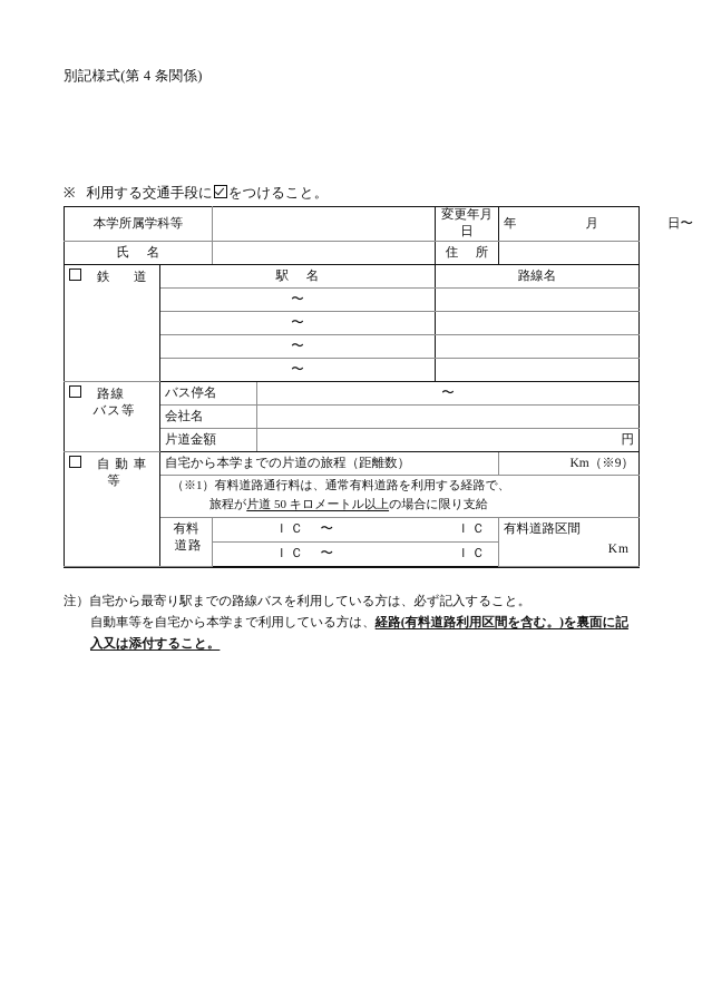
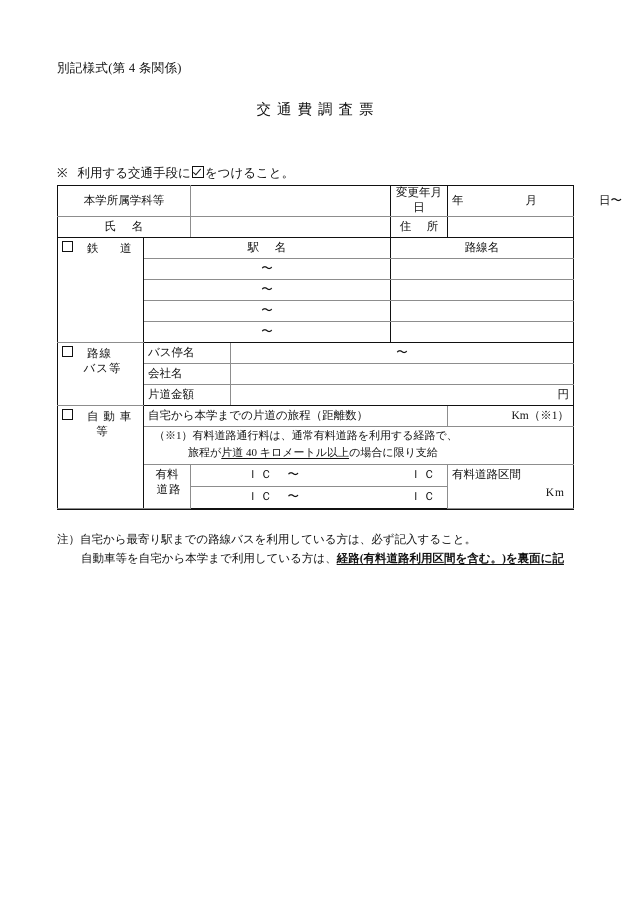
  別記様式(第 4 条関係)
+ 交通費調査票
  ※ 利用する交通手段に をつけること。
  本学所属学科等		変更年月日	年 月 日〜
  氏 名		住 所
  鉄 道	駅 名	路線名
  〜
  〜
  〜
  〜
  路線 バス等	バス停名	〜
  会社名
  片道金額	円
- 自 動 車 等	自宅から本学までの片道の旅程（距離数）	Km（※9）
+ 自 動 車 等	自宅から本学までの片道の旅程（距離数）	Km（※1）
- （※1）有料道路通行料は、通常有料道路を利用する経路で、 旅程が片道 50 キロメートル以上の場合に限り支給
+ （※1）有料道路通行料は、通常有料道路を利用する経路で、 旅程が片道 40 キロメートル以上の場合に限り支給
  有料 道路	ＩＣ 〜 ＩＣ	有料道路区間 Km
  ＩＣ 〜 ＩＣ
  注）自宅から最寄り駅までの路線バスを利用している方は、必ず記入すること。
  自動車等を自宅から本学まで利用している方は、経路(有料道路利用区間を含む。)を裏面に記
- 入又は添付すること。
